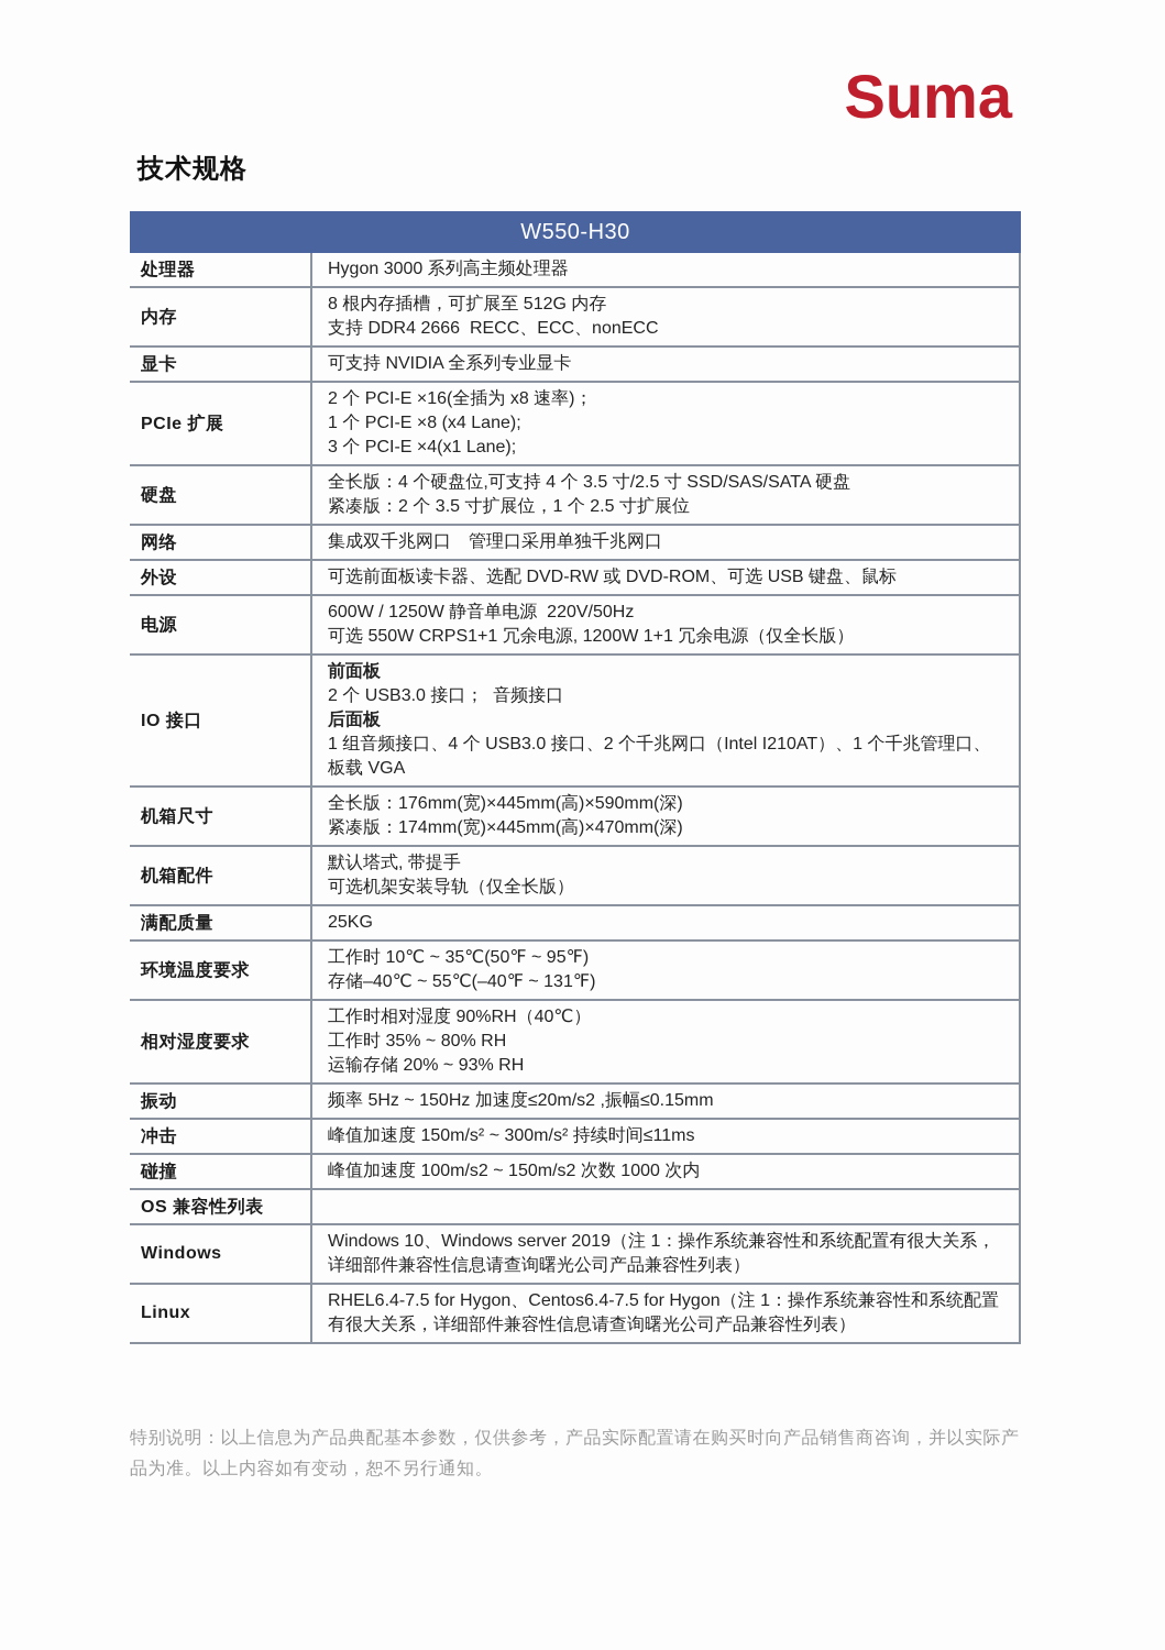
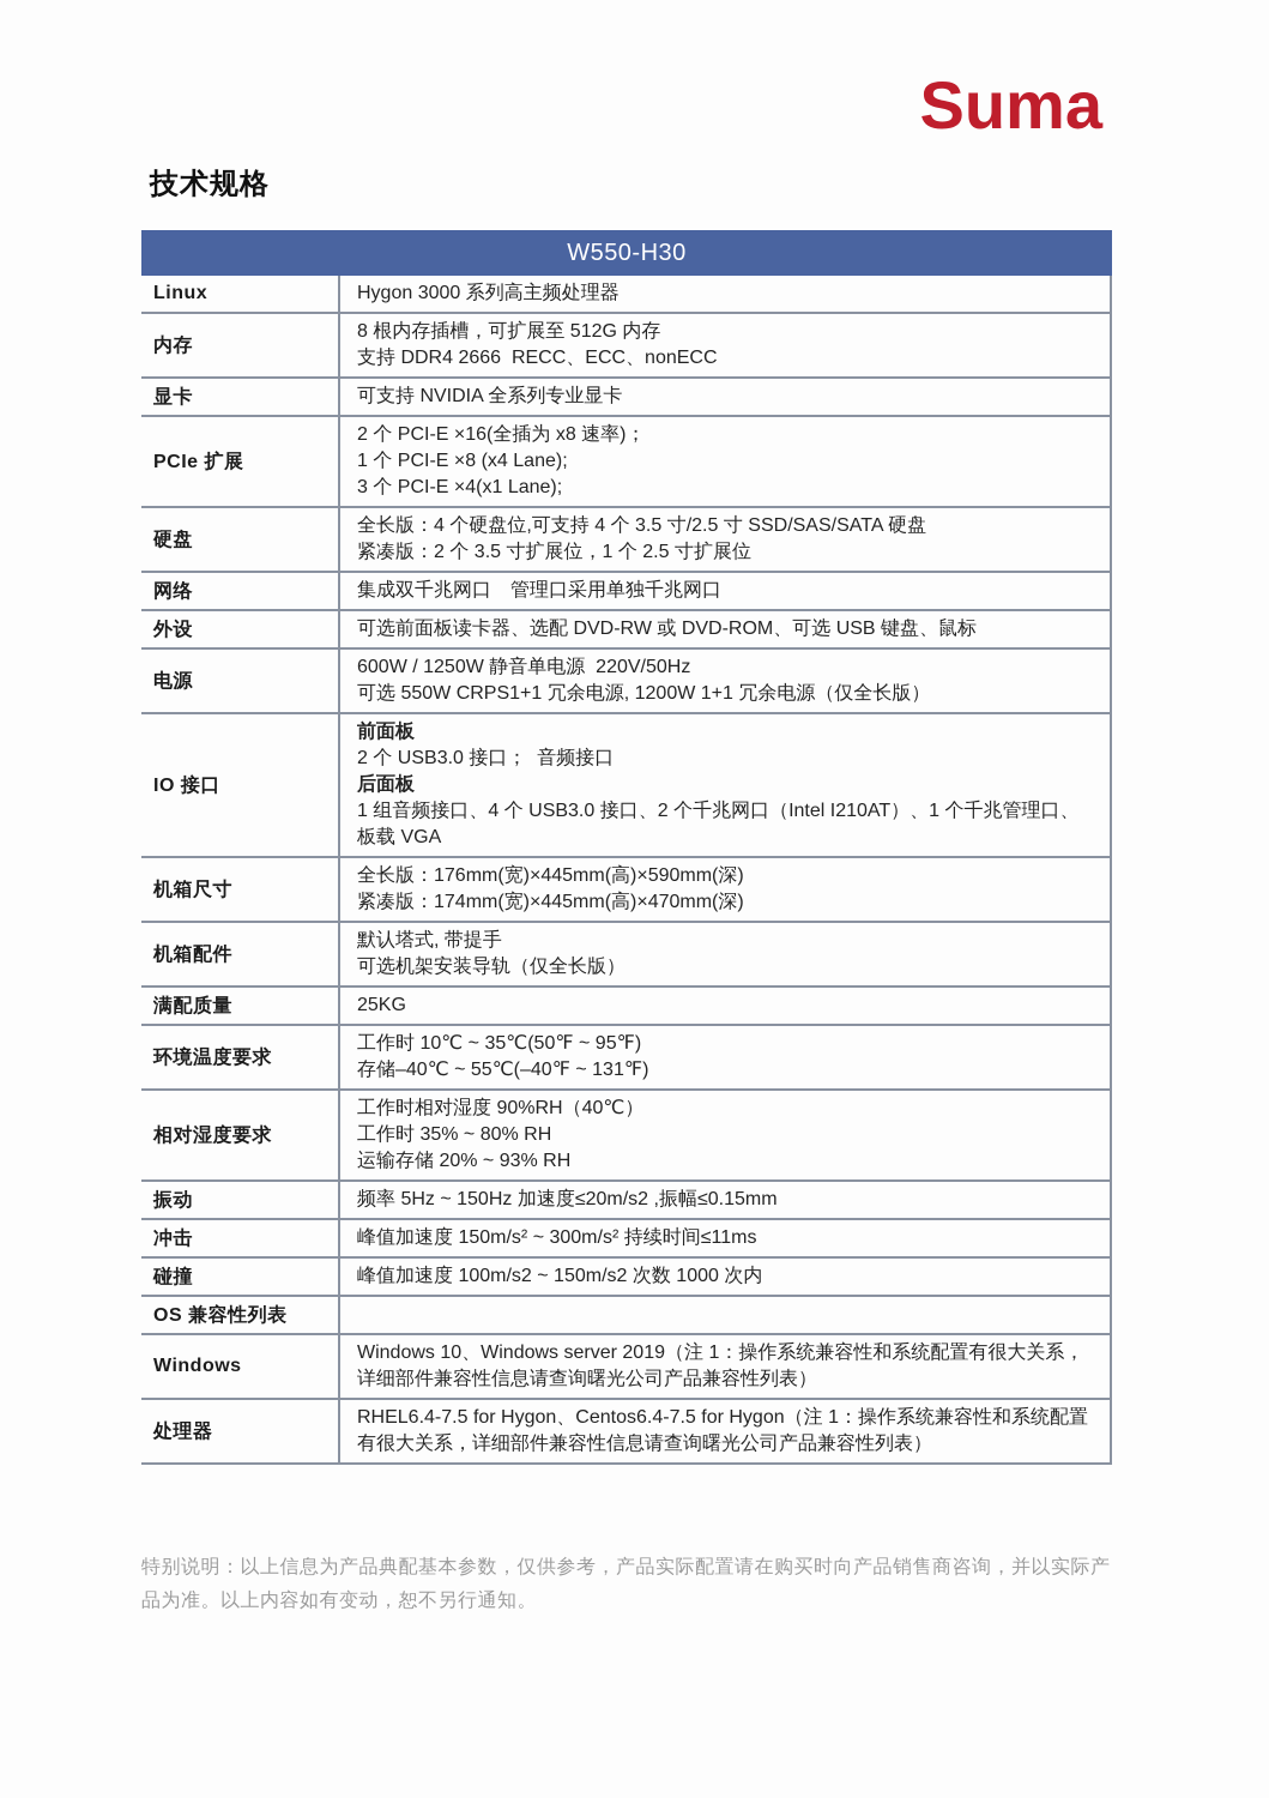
  Suma
  技术规格
  W550-H30
- 处理器
+ Linux
  Hygon 3000 系列高主频处理器
  内存
  8 根内存插槽，可扩展至 512G 内存
  支持 DDR4 2666 RECC、ECC、nonECC
  显卡
  可支持 NVIDIA 全系列专业显卡
  PCIe 扩展
  2 个 PCI-E ×16(全插为 x8 速率)；
  1 个 PCI-E ×8 (x4 Lane);
  3 个 PCI-E ×4(x1 Lane);
  硬盘
  全长版：4 个硬盘位,可支持 4 个 3.5 寸/2.5 寸 SSD/SAS/SATA 硬盘
  紧凑版：2 个 3.5 寸扩展位，1 个 2.5 寸扩展位
  网络
  集成双千兆网口 管理口采用单独千兆网口
  外设
  可选前面板读卡器、选配 DVD-RW 或 DVD-ROM、可选 USB 键盘、鼠标
  电源
  600W / 1250W 静音单电源 220V/50Hz
  可选 550W CRPS1+1 冗余电源, 1200W 1+1 冗余电源（仅全长版）
  IO 接口
  前面板
  2 个 USB3.0 接口； 音频接口
  后面板
  1 组音频接口、4 个 USB3.0 接口、2 个千兆网口（Intel I210AT）、1 个千兆管理口、板载 VGA
  机箱尺寸
  全长版：176mm(宽)×445mm(高)×590mm(深)
  紧凑版：174mm(宽)×445mm(高)×470mm(深)
  机箱配件
  默认塔式, 带提手
  可选机架安装导轨（仅全长版）
  满配质量
  25KG
  环境温度要求
  工作时 10℃ ~ 35℃(50℉ ~ 95℉)
  存储–40℃ ~ 55℃(–40℉ ~ 131℉)
  相对湿度要求
  工作时相对湿度 90%RH（40℃）
  工作时 35% ~ 80% RH
  运输存储 20% ~ 93% RH
  振动
  频率 5Hz ~ 150Hz 加速度≤20m/s2 ,振幅≤0.15mm
  冲击
  峰值加速度 150m/s² ~ 300m/s² 持续时间≤11ms
  碰撞
  峰值加速度 100m/s2 ~ 150m/s2 次数 1000 次内
  OS 兼容性列表
  Windows
  Windows 10、Windows server 2019（注 1：操作系统兼容性和系统配置有很大关系，详细部件兼容性信息请查询曙光公司产品兼容性列表）
- Linux
+ 处理器
  RHEL6.4-7.5 for Hygon、Centos6.4-7.5 for Hygon（注 1：操作系统兼容性和系统配置有很大关系，详细部件兼容性信息请查询曙光公司产品兼容性列表）
  特别说明：以上信息为产品典配基本参数，仅供参考，产品实际配置请在购买时向产品销售商咨询，并以实际产品为准。以上内容如有变动，恕不另行通知。
